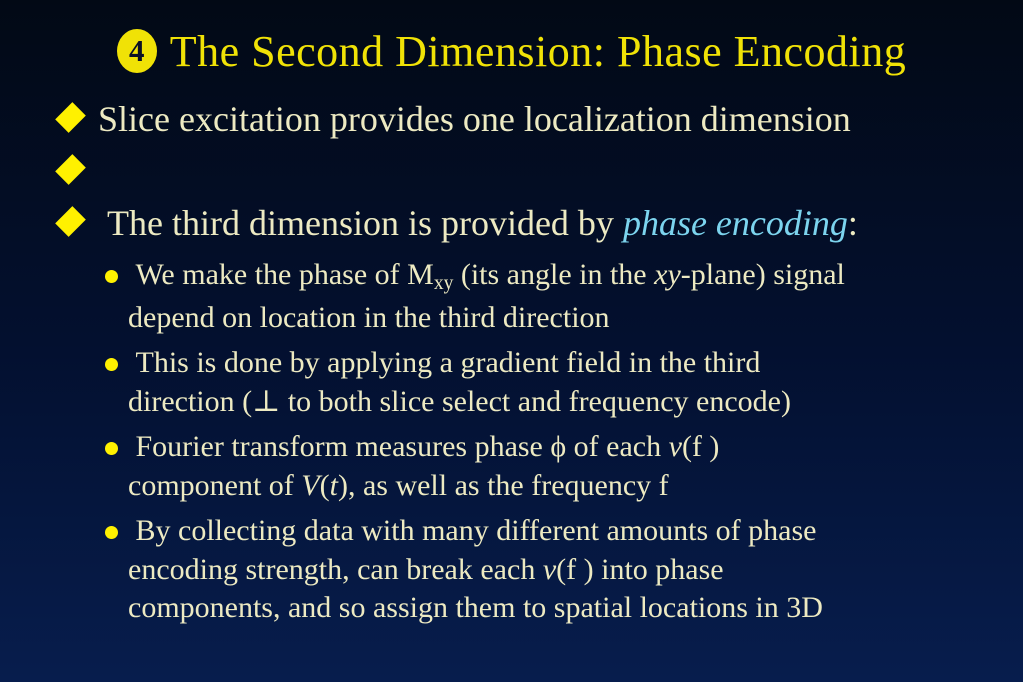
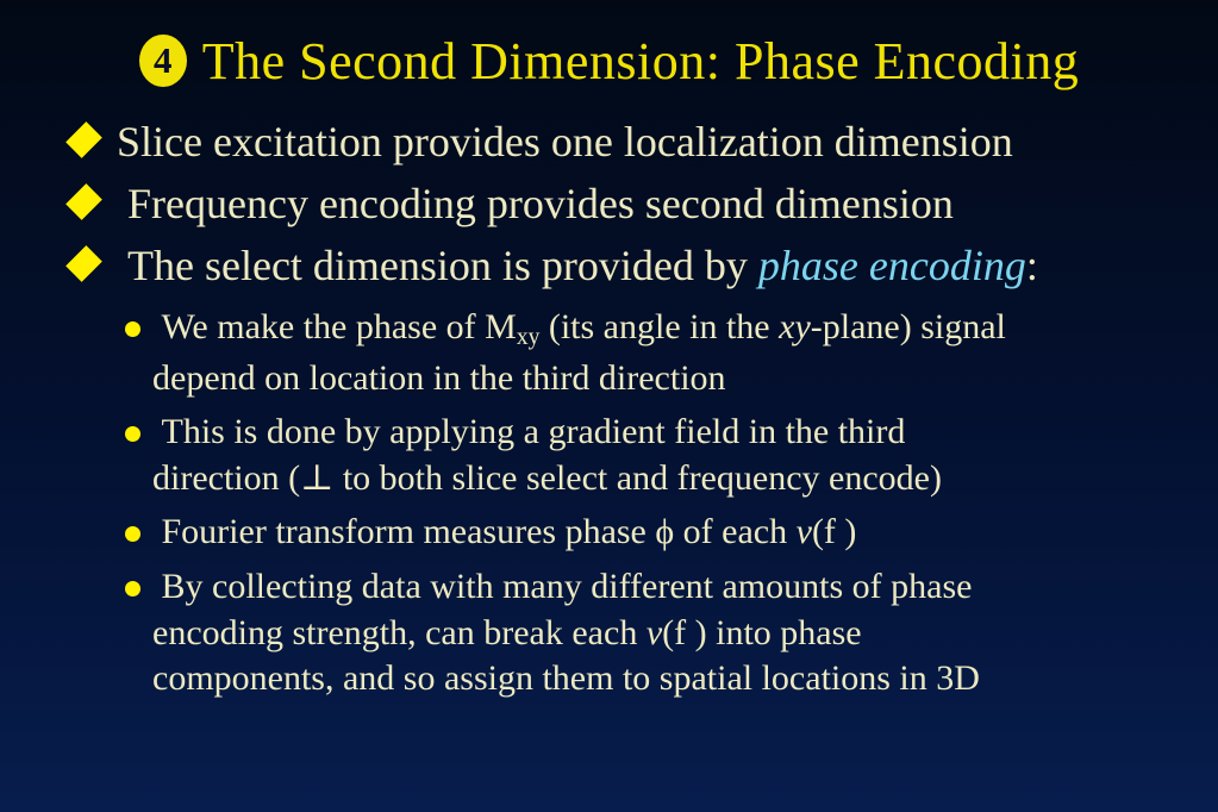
  4
  The Second Dimension: Phase Encoding
  Slice excitation provides one localization dimension
+ Frequency encoding provides second dimension
- The third dimension is provided by phase encoding:
+ The select dimension is provided by phase encoding:
  We make the phase of Mxy (its angle in the xy-plane) signal
  depend on location in the third direction
  This is done by applying a gradient field in the third
  direction (⊥ to both slice select and frequency encode)
  Fourier transform measures phase ϕ of each v(f )
- component of V(t), as well as the frequency f
  By collecting data with many different amounts of phase
  encoding strength, can break each v(f ) into phase
  components, and so assign them to spatial locations in 3D
